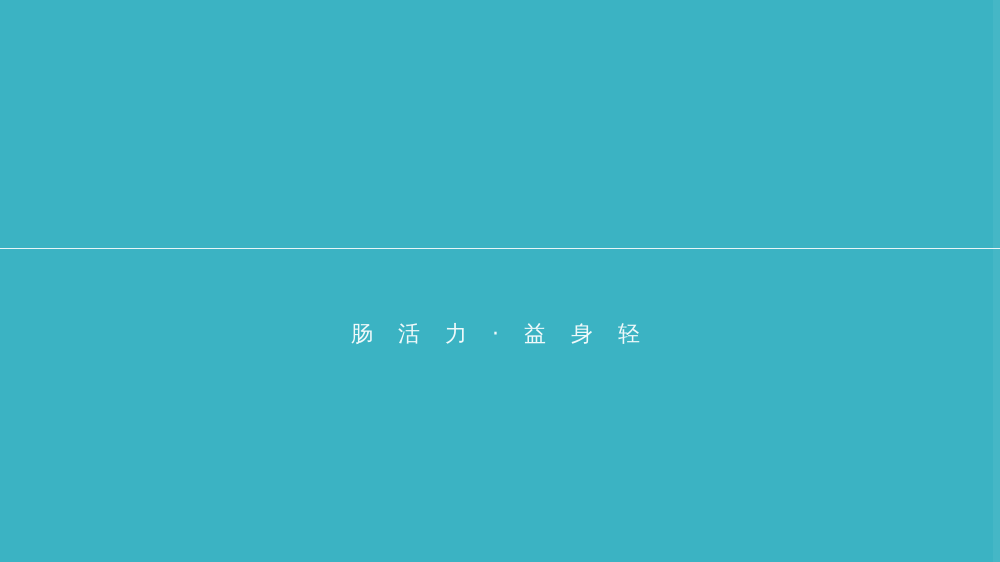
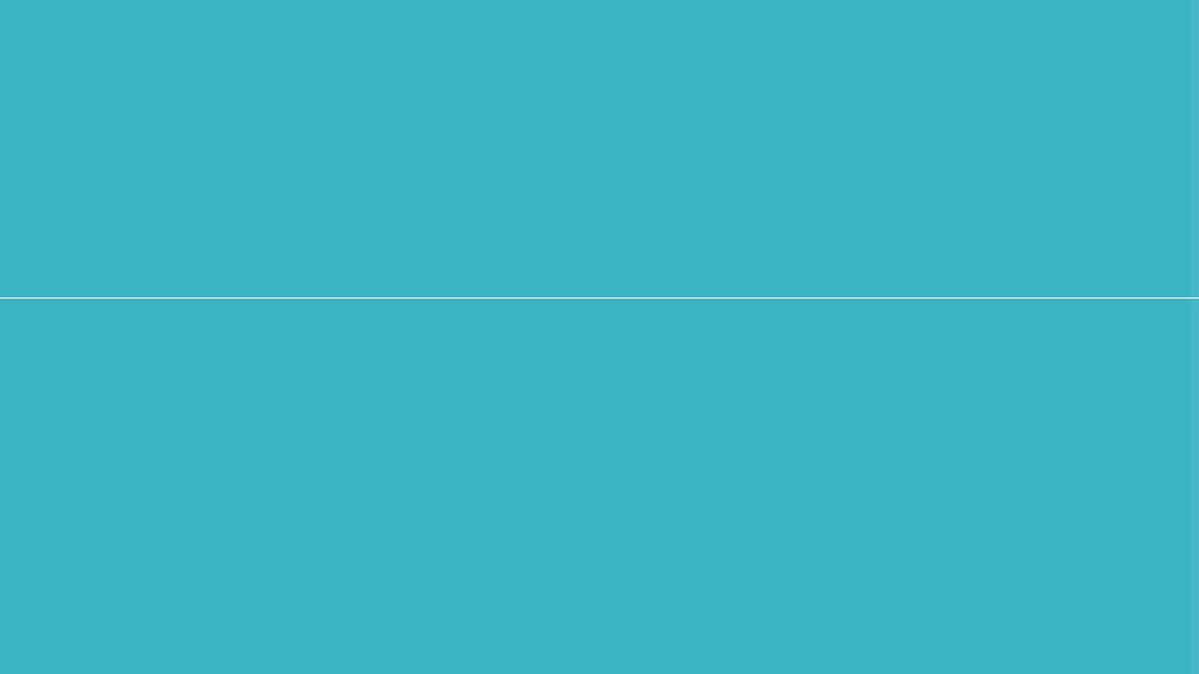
- 肠 活 力 · 益 身 轻
